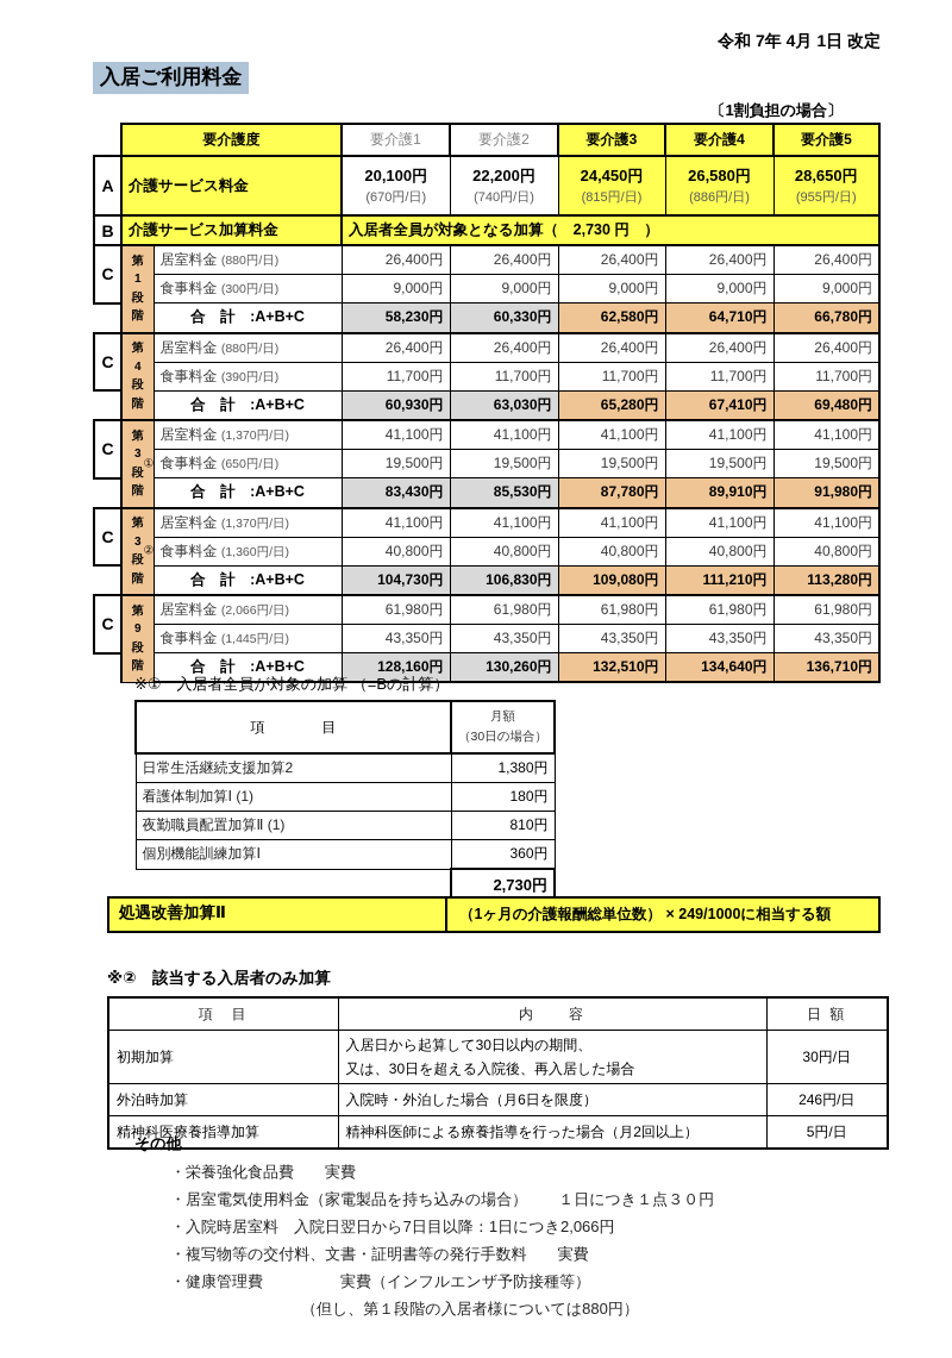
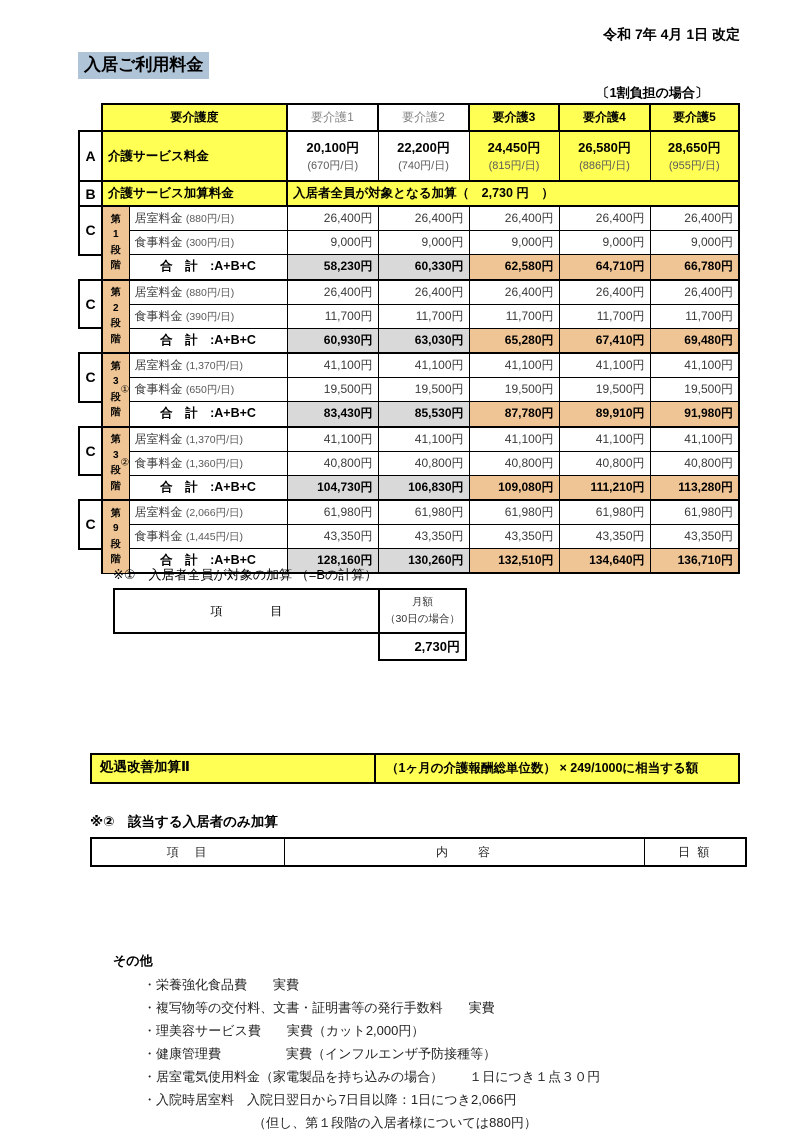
  令和 7年 4月 1日 改定
  入居ご利用料金
  〔1割負担の場合〕
  	要介護度	要介護1	要介護2	要介護3	要介護4	要介護5
  A	介護サービス料金	20,100円 (670円/日)	22,200円 (740円/日)	24,450円 (815円/日)	26,580円 (886円/日)	28,650円 (955円/日)
  B	介護サービス加算料金	入居者全員が対象となる加算（ 2,730 円 ）
  C	第 1 段 階	居室料金 (880円/日)	26,400円	26,400円	26,400円	26,400円	26,400円
  食事料金 (300円/日)	9,000円	9,000円	9,000円	9,000円	9,000円
  	合 計 :A+B+C	58,230円	60,330円	62,580円	64,710円	66,780円
- C	第 4 段 階	居室料金 (880円/日)	26,400円	26,400円	26,400円	26,400円	26,400円
+ C	第 2 段 階	居室料金 (880円/日)	26,400円	26,400円	26,400円	26,400円	26,400円
  食事料金 (390円/日)	11,700円	11,700円	11,700円	11,700円	11,700円
  	合 計 :A+B+C	60,930円	63,030円	65,280円	67,410円	69,480円
  C	第 3 段 階 ①	居室料金 (1,370円/日)	41,100円	41,100円	41,100円	41,100円	41,100円
  食事料金 (650円/日)	19,500円	19,500円	19,500円	19,500円	19,500円
  	合 計 :A+B+C	83,430円	85,530円	87,780円	89,910円	91,980円
  C	第 3 段 階 ②	居室料金 (1,370円/日)	41,100円	41,100円	41,100円	41,100円	41,100円
  食事料金 (1,360円/日)	40,800円	40,800円	40,800円	40,800円	40,800円
  	合 計 :A+B+C	104,730円	106,830円	109,080円	111,210円	113,280円
  C	第 9 段 階	居室料金 (2,066円/日)	61,980円	61,980円	61,980円	61,980円	61,980円
  食事料金 (1,445円/日)	43,350円	43,350円	43,350円	43,350円	43,350円
  	合 計 :A+B+C	128,160円	130,260円	132,510円	134,640円	136,710円
  ※① 入居者全員が対象の加算 （=Bの計算）
  項 目	月額 （30日の場合）
- 日常生活継続支援加算2	1,380円
- 看護体制加算Ⅰ (1)	180円
- 夜勤職員配置加算Ⅱ (1)	810円
- 個別機能訓練加算Ⅰ	360円
  	2,730円
  処遇改善加算Ⅱ
  （1ヶ月の介護報酬総単位数） × 249/1000に相当する額
  ※② 該当する入居者のみ加算
  項 目	内 容	日 額
- 初期加算	入居日から起算して30日以内の期間、 又は、30日を超える入院後、再入居した場合	30円/日
- 外泊時加算	入院時・外泊した場合（月6日を限度）	246円/日
- 精神科医療養指導加算	精神科医師による療養指導を行った場合（月2回以上）	5円/日
  その他
  ・栄養強化食品費 実費
- ・居室電気使用料金（家電製品を持ち込みの場合） １日につき１点３０円
+ ・複写物等の交付料、文書・証明書等の発行手数料 実費
+ ・理美容サービス費 実費（カット2,000円）
- ・入院時居室料 入院日翌日から7日目以降：1日につき2,066円
+ ・健康管理費 実費（インフルエンザ予防接種等）
- ・複写物等の交付料、文書・証明書等の発行手数料 実費
+ ・居室電気使用料金（家電製品を持ち込みの場合） １日につき１点３０円
- ・健康管理費 実費（インフルエンザ予防接種等）
+ ・入院時居室料 入院日翌日から7日目以降：1日につき2,066円
  （但し、第１段階の入居者様については880円）
